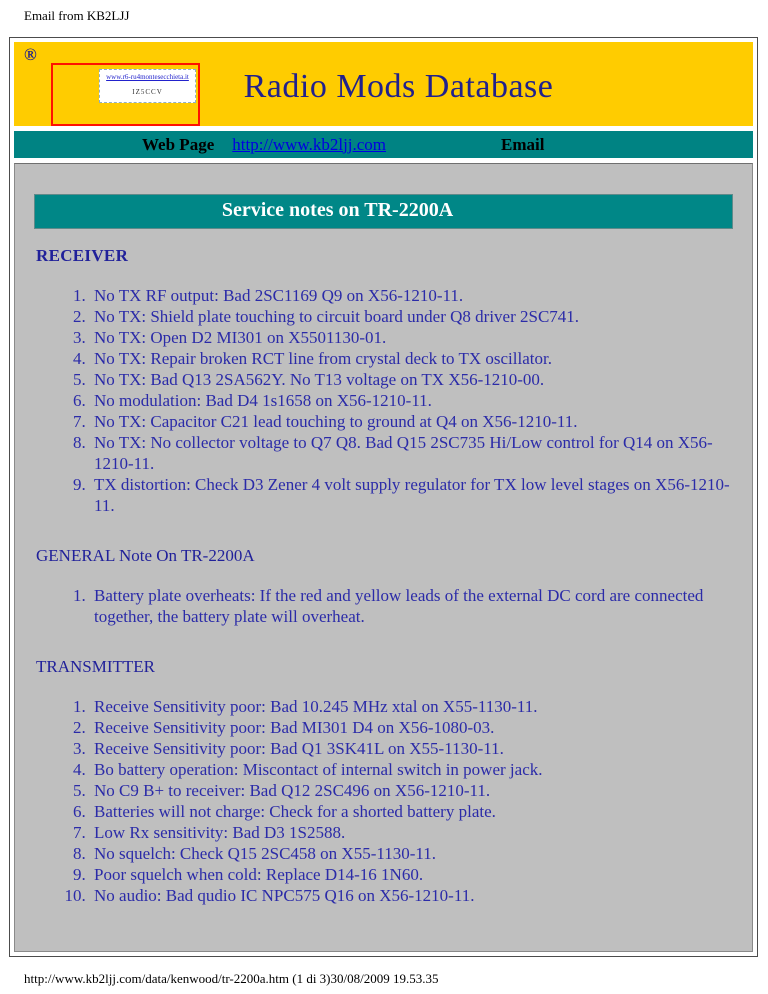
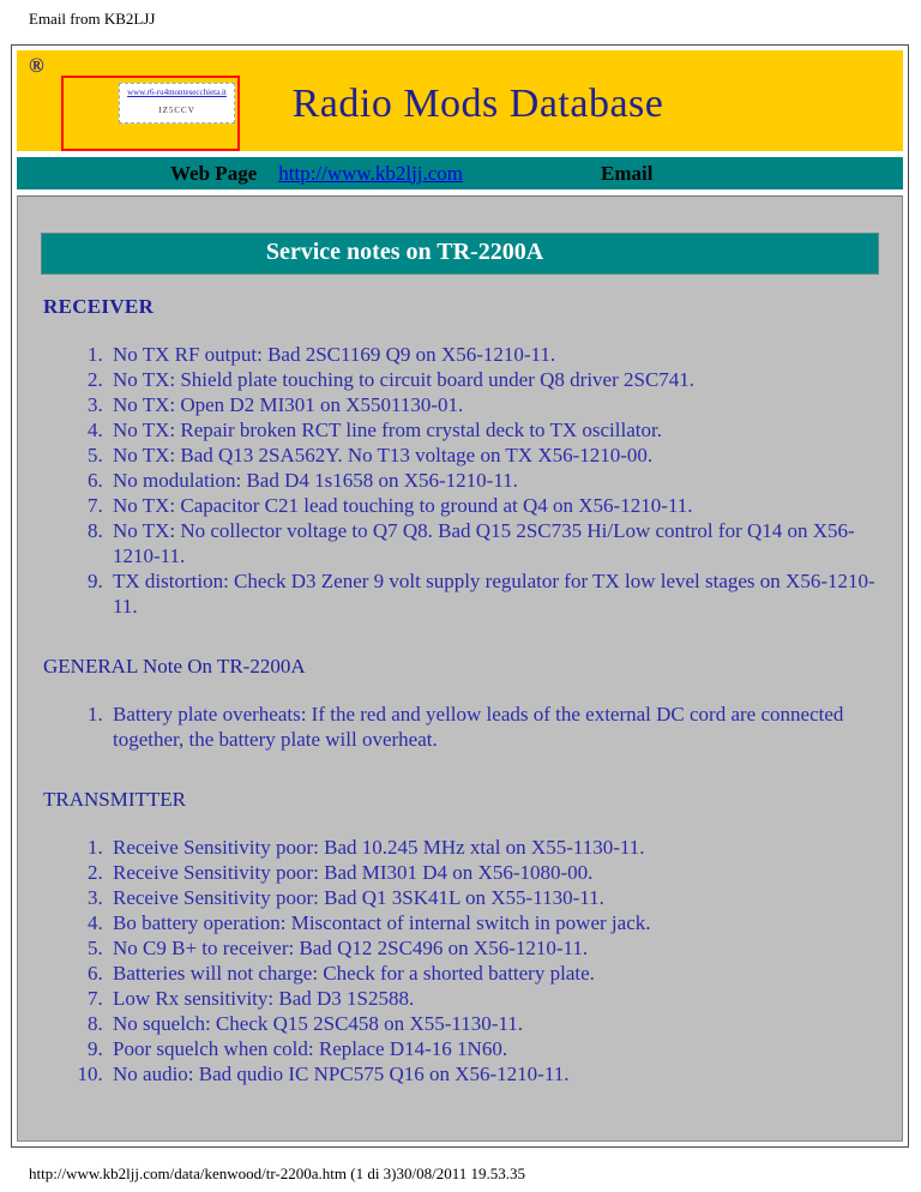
  Email from KB2LJJ
  ®
  Radio Mods Database
  www.r6-ru4montesecchieta.it
  IZ5CCV
  Web Page
  http://www.kb2ljj.com
  Email
  Service notes on TR-2200A
  RECEIVER
  No TX RF output: Bad 2SC1169 Q9 on X56-1210-11.
  No TX: Shield plate touching to circuit board under Q8 driver 2SC741.
  No TX: Open D2 MI301 on X5501130-01.
  No TX: Repair broken RCT line from crystal deck to TX oscillator.
  No TX: Bad Q13 2SA562Y. No T13 voltage on TX X56-1210-00.
  No modulation: Bad D4 1s1658 on X56-1210-11.
  No TX: Capacitor C21 lead touching to ground at Q4 on X56-1210-11.
  No TX: No collector voltage to Q7 Q8. Bad Q15 2SC735 Hi/Low control for Q14 on X56-1210-11.
- TX distortion: Check D3 Zener 4 volt supply regulator for TX low level stages on X56-1210-11.
+ TX distortion: Check D3 Zener 9 volt supply regulator for TX low level stages on X56-1210-11.
  GENERAL Note On TR-2200A
  Battery plate overheats: If the red and yellow leads of the external DC cord are connected together, the battery plate will overheat.
  TRANSMITTER
  Receive Sensitivity poor: Bad 10.245 MHz xtal on X55-1130-11.
- Receive Sensitivity poor: Bad MI301 D4 on X56-1080-03.
+ Receive Sensitivity poor: Bad MI301 D4 on X56-1080-00.
  Receive Sensitivity poor: Bad Q1 3SK41L on X55-1130-11.
  Bo battery operation: Miscontact of internal switch in power jack.
  No C9 B+ to receiver: Bad Q12 2SC496 on X56-1210-11.
  Batteries will not charge: Check for a shorted battery plate.
  Low Rx sensitivity: Bad D3 1S2588.
  No squelch: Check Q15 2SC458 on X55-1130-11.
  Poor squelch when cold: Replace D14-16 1N60.
  No audio: Bad qudio IC NPC575 Q16 on X56-1210-11.
- http://www.kb2ljj.com/data/kenwood/tr-2200a.htm (1 di 3)30/08/2009 19.53.35
+ http://www.kb2ljj.com/data/kenwood/tr-2200a.htm (1 di 3)30/08/2011 19.53.35
